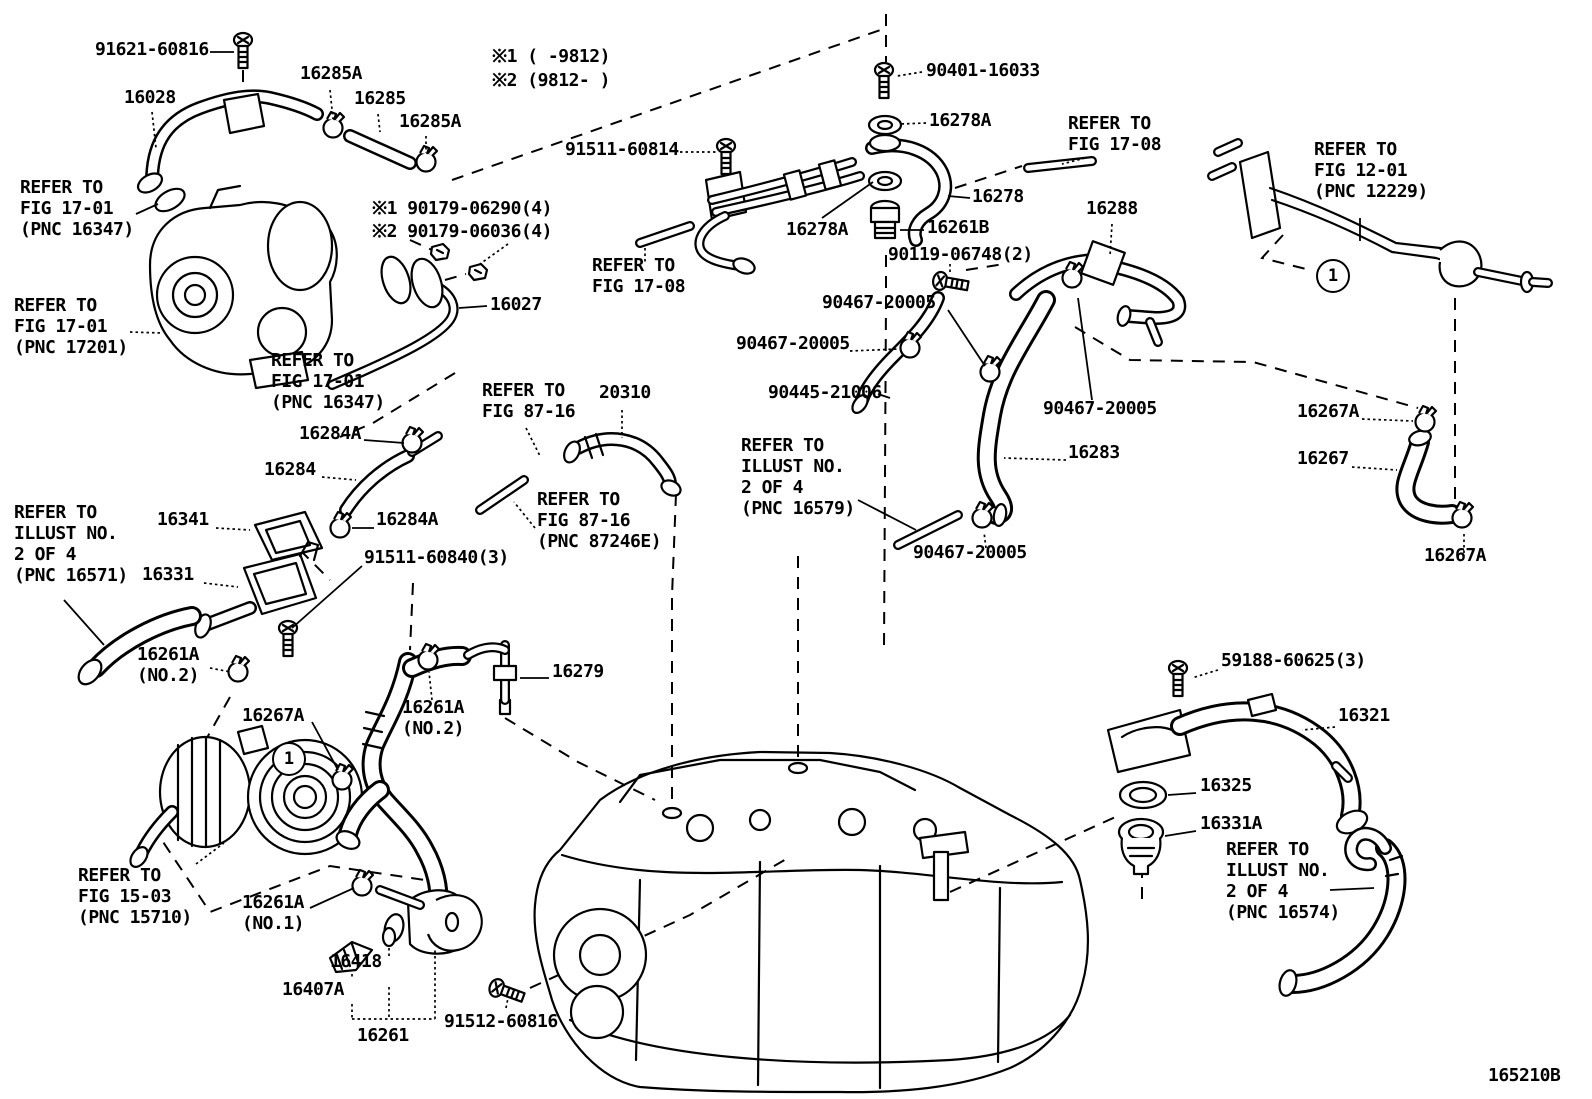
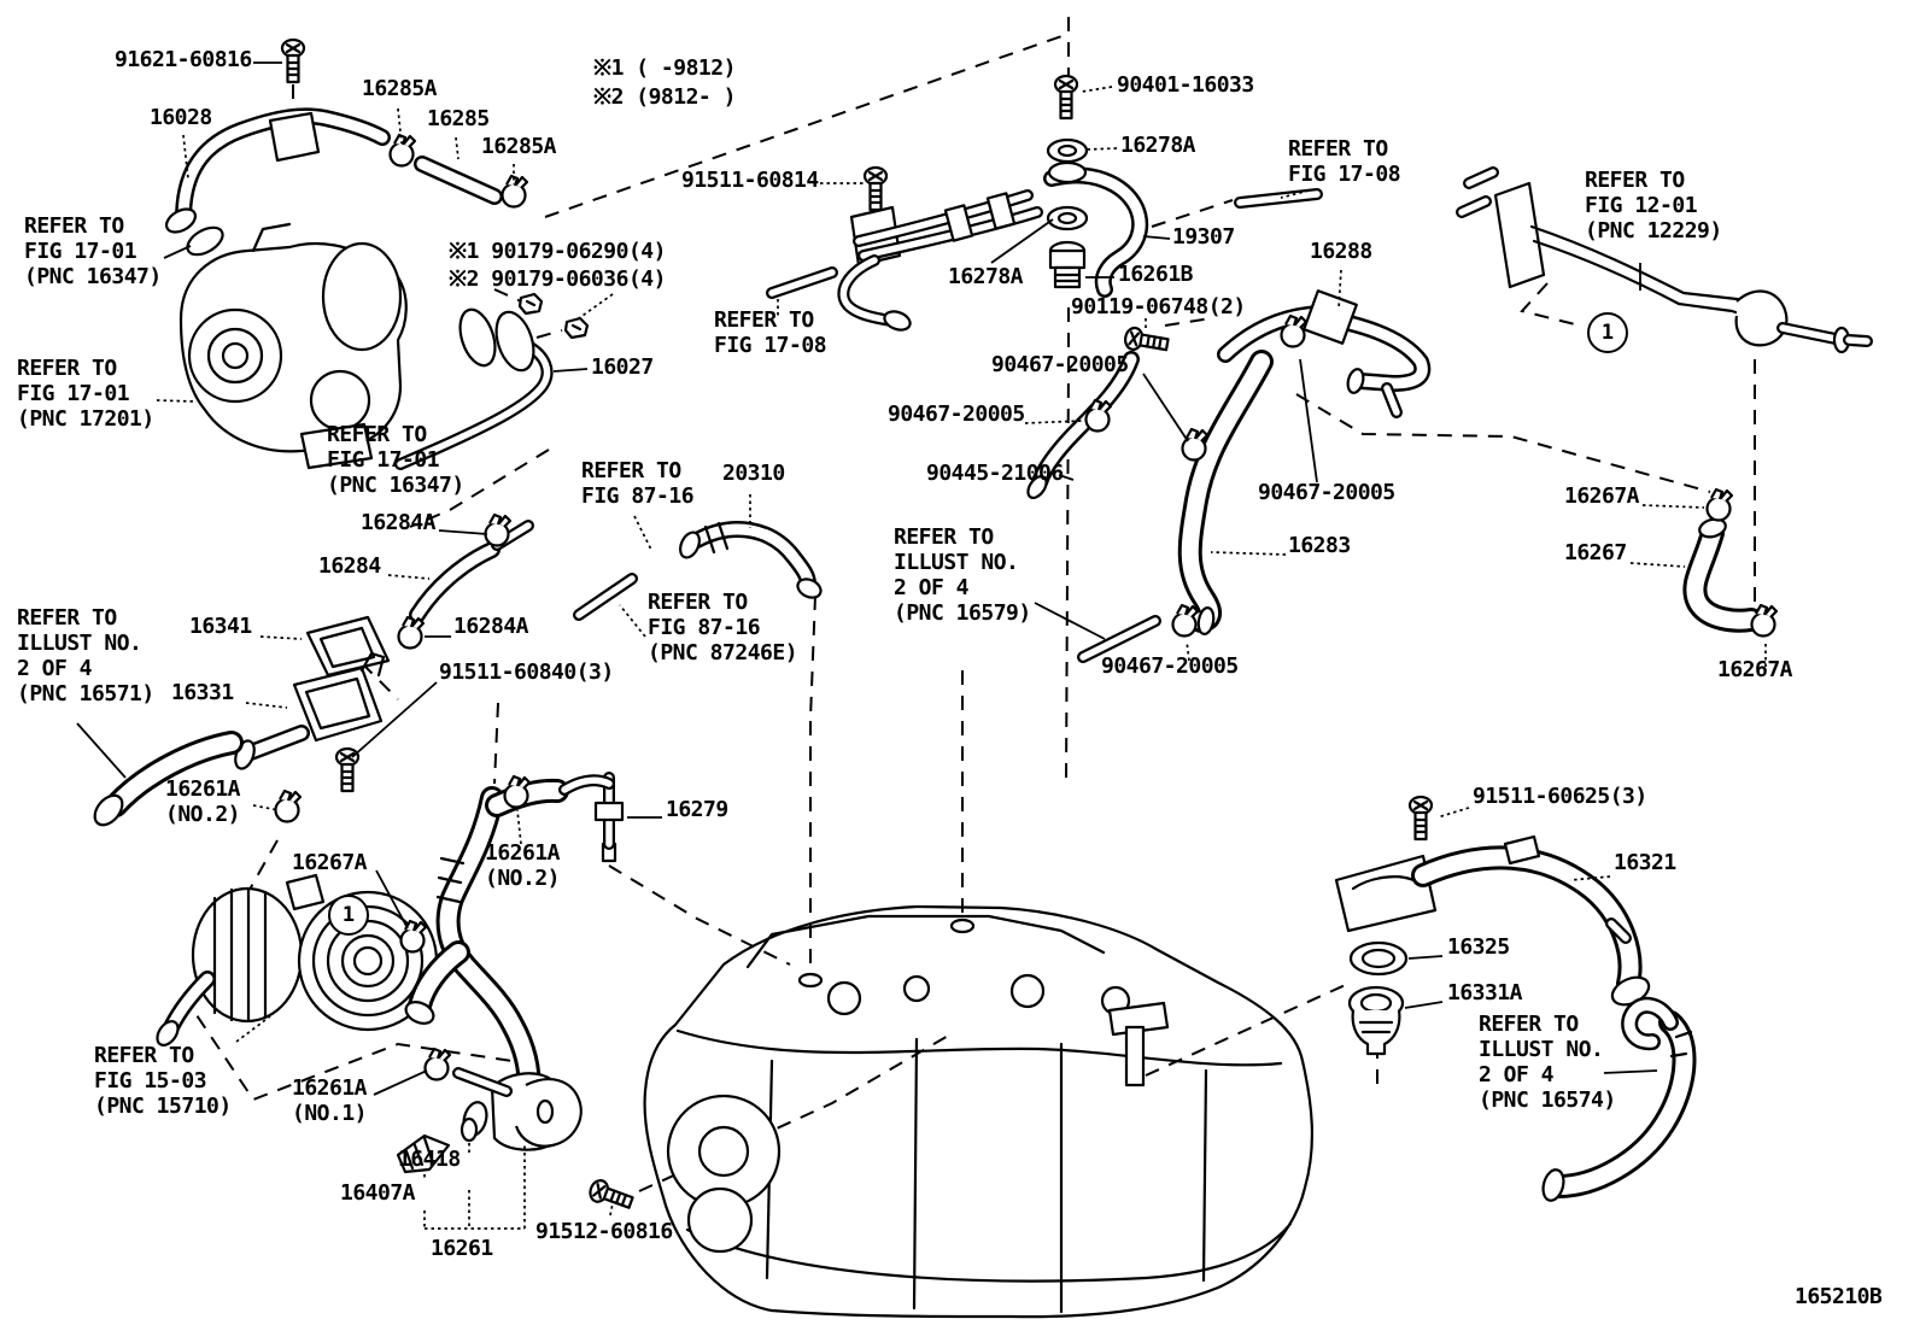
  ※1 ( -9812)
  ※2 (9812- )
  91621-60816
  16028
  16285A
  16285
  16285A
  91511-60814
  90401-16033
  16278A
  REFER TO
  FIG 17-08
  REFER TO
  FIG 12-01
  (PNC 12229)
  ※1 90179-06290(4)
  ※2 90179-06036(4)
- 16278
+ 19307
  16278A
  16261B
  90119-06748(2)
  REFER TO
  FIG 17-01
  (PNC 16347)
  16027
  REFER TO
  FIG 17-08
  16288
  REFER TO
  FIG 17-01
  (PNC 17201)
  90467-20005
  90467-20005
  REFER TO
  FIG 17-01
  (PNC 16347)
  90445-21006
  90467-20005
  16267A
  REFER TO
  FIG 87-16
  20310
  16283
  16267
  REFER TO
  ILLUST NO.
  2 OF 4
  (PNC 16579)
  16284A
  16284
  REFER TO
  ILLUST NO.
  2 OF 4
  (PNC 16571)
  16341
  16284A
  REFER TO
  FIG 87-16
  (PNC 87246E)
  91511-60840(3)
  16331
  90467-20005
  16267A
  16261A
  (NO.2)
  16267A
  16261A
  (NO.2)
  16279
- 59188-60625(3)
+ 91511-60625(3)
  16321
  16325
  16331A
  REFER TO
  ILLUST NO.
  2 OF 4
  (PNC 16574)
  REFER TO
  FIG 15-03
  (PNC 15710)
  16261A
  (NO.1)
  16418
  16407A
  16261
  91512-60816
  165210B
  1
  1
